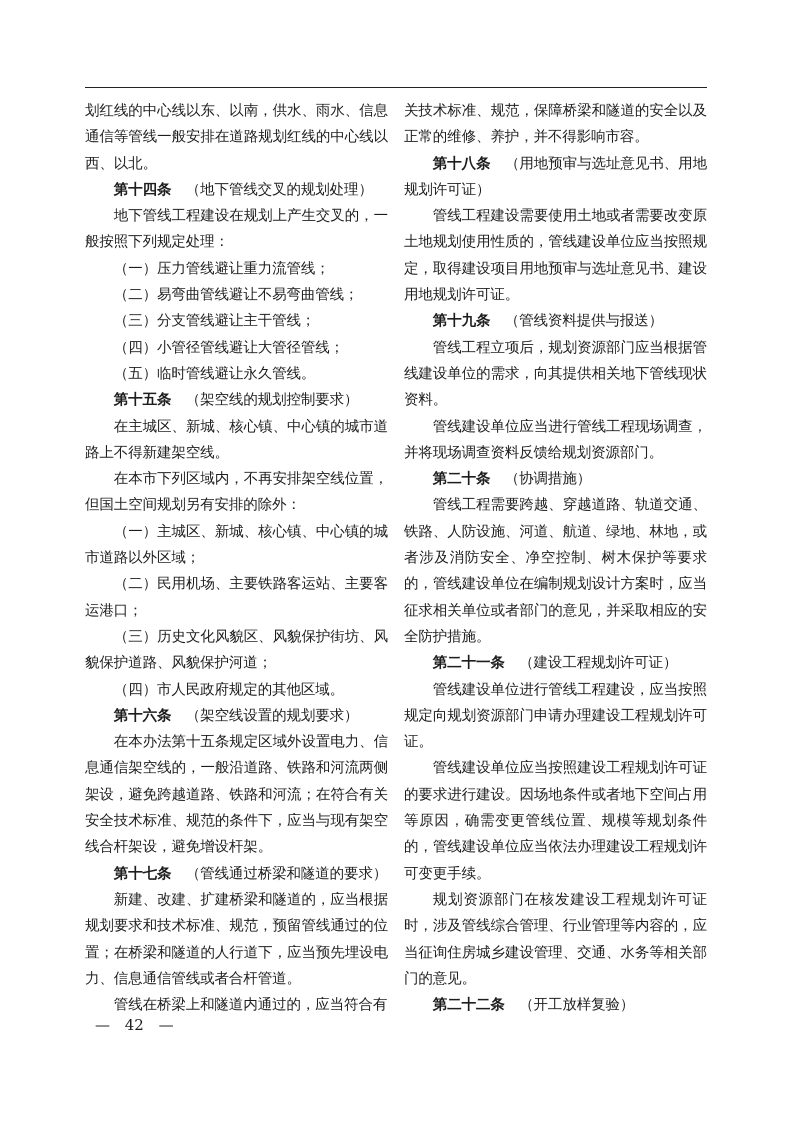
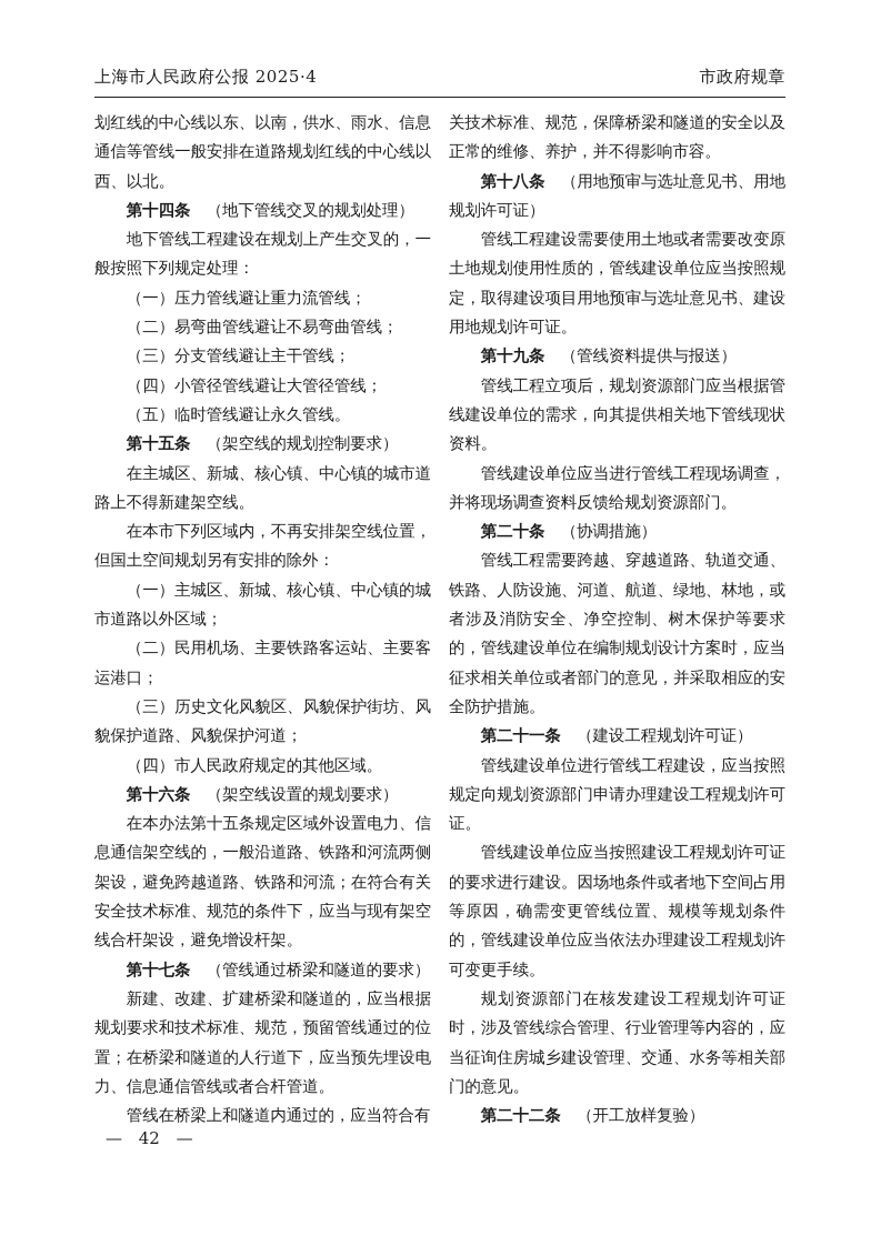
+ 上海市人民政府公报 2025·4
+ 市政府规章
  划红线的中心线以东、以南，供水、雨水、信息通信等管线一般安排在道路规划红线的中心线以西、以北。
  第十四条 （地下管线交叉的规划处理）
  地下管线工程建设在规划上产生交叉的，一般按照下列规定处理：
  （一）压力管线避让重力流管线；
  （二）易弯曲管线避让不易弯曲管线；
  （三）分支管线避让主干管线；
  （四）小管径管线避让大管径管线；
  （五）临时管线避让永久管线。
  第十五条 （架空线的规划控制要求）
  在主城区、新城、核心镇、中心镇的城市道路上不得新建架空线。
  在本市下列区域内，不再安排架空线位置，但国土空间规划另有安排的除外：
  （一）主城区、新城、核心镇、中心镇的城市道路以外区域；
  （二）民用机场、主要铁路客运站、主要客运港口；
  （三）历史文化风貌区、风貌保护街坊、风貌保护道路、风貌保护河道；
  （四）市人民政府规定的其他区域。
  第十六条 （架空线设置的规划要求）
  在本办法第十五条规定区域外设置电力、信息通信架空线的，一般沿道路、铁路和河流两侧架设，避免跨越道路、铁路和河流；在符合有关安全技术标准、规范的条件下，应当与现有架空线合杆架设，避免增设杆架。
  第十七条 （管线通过桥梁和隧道的要求）
  新建、改建、扩建桥梁和隧道的，应当根据规划要求和技术标准、规范，预留管线通过的位置；在桥梁和隧道的人行道下，应当预先埋设电力、信息通信管线或者合杆管道。
  管线在桥梁上和隧道内通过的，应当符合有
  关技术标准、规范，保障桥梁和隧道的安全以及正常的维修、养护，并不得影响市容。
  第十八条 （用地预审与选址意见书、用地规划许可证）
  管线工程建设需要使用土地或者需要改变原土地规划使用性质的，管线建设单位应当按照规定，取得建设项目用地预审与选址意见书、建设用地规划许可证。
  第十九条 （管线资料提供与报送）
  管线工程立项后，规划资源部门应当根据管线建设单位的需求，向其提供相关地下管线现状资料。
  管线建设单位应当进行管线工程现场调查，并将现场调查资料反馈给规划资源部门。
  第二十条 （协调措施）
  管线工程需要跨越、穿越道路、轨道交通、铁路、人防设施、河道、航道、绿地、林地，或者涉及消防安全、净空控制、树木保护等要求的，管线建设单位在编制规划设计方案时，应当征求相关单位或者部门的意见，并采取相应的安全防护措施。
  第二十一条 （建设工程规划许可证）
  管线建设单位进行管线工程建设，应当按照规定向规划资源部门申请办理建设工程规划许可证。
  管线建设单位应当按照建设工程规划许可证的要求进行建设。因场地条件或者地下空间占用等原因，确需变更管线位置、规模等规划条件的，管线建设单位应当依法办理建设工程规划许可变更手续。
  规划资源部门在核发建设工程规划许可证时，涉及管线综合管理、行业管理等内容的，应当征询住房城乡建设管理、交通、水务等相关部门的意见。
  第二十二条 （开工放样复验）
  — 42 —
